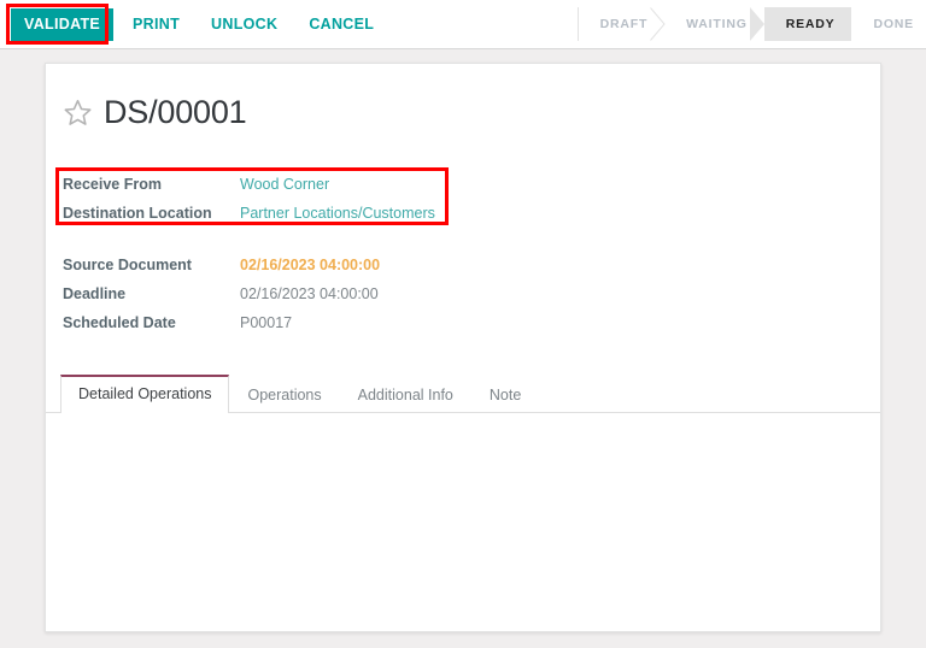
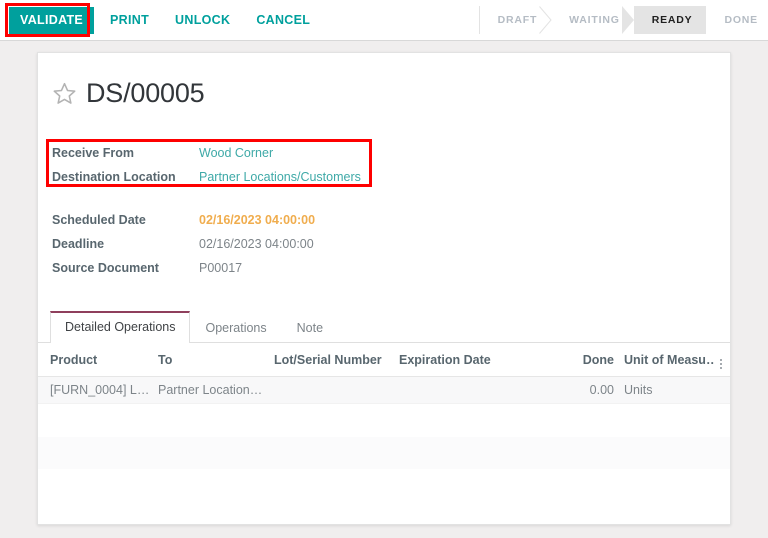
  VALIDATE
  PRINT
  UNLOCK
  CANCEL
  DRAFT
  WAITING
  READY
  DONE
- DS/00001
+ DS/00005
  Receive From
  Wood Corner
  Destination Location
  Partner Locations/Customers
- Source Document
+ Scheduled Date
  02/16/2023 04:00:00
  Deadline
  02/16/2023 04:00:00
- Scheduled Date
+ Source Document
  P00017
  Detailed Operations
  Operations
- Additional Info
  Note
+ Product	To	Lot/Serial Number	Expiration Date	Done	Unit of Measu…
+ [FURN_0004] Let…	Partner Locations/…			0.00	Units
